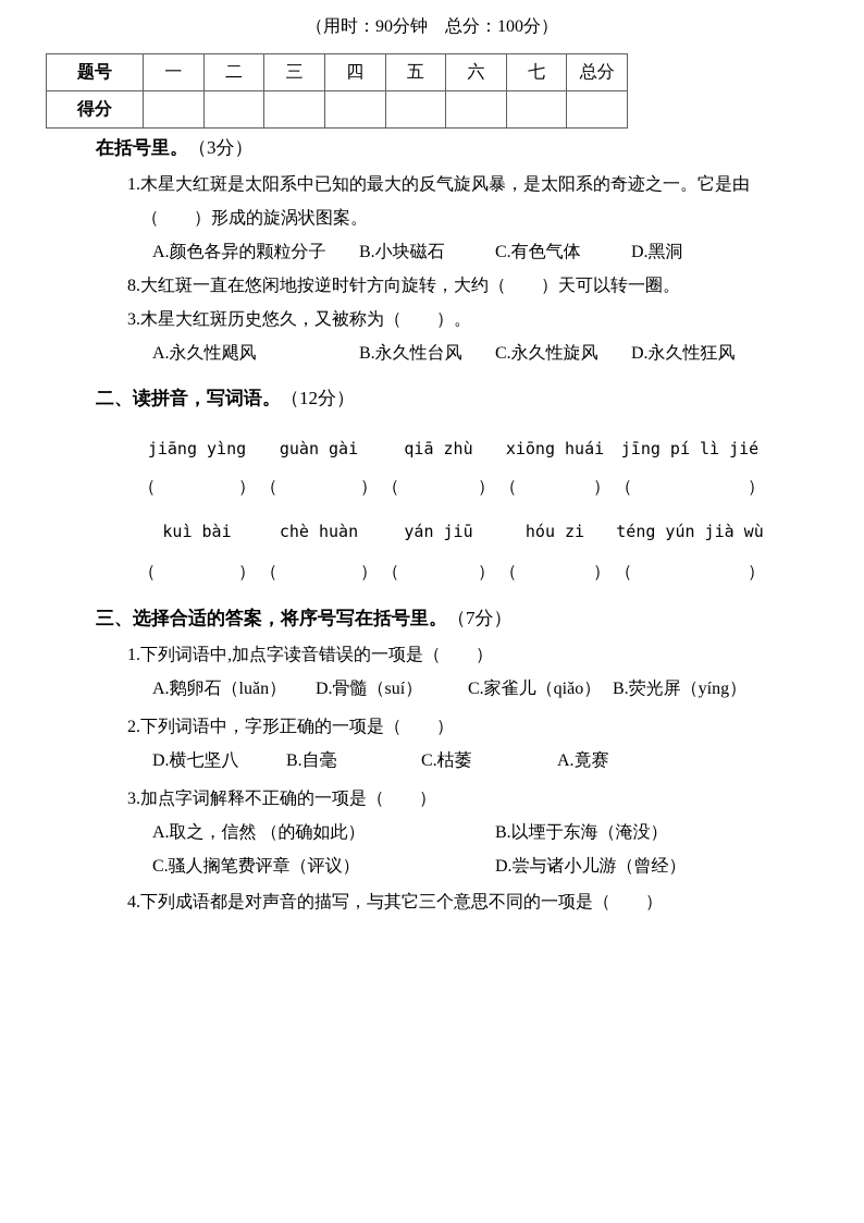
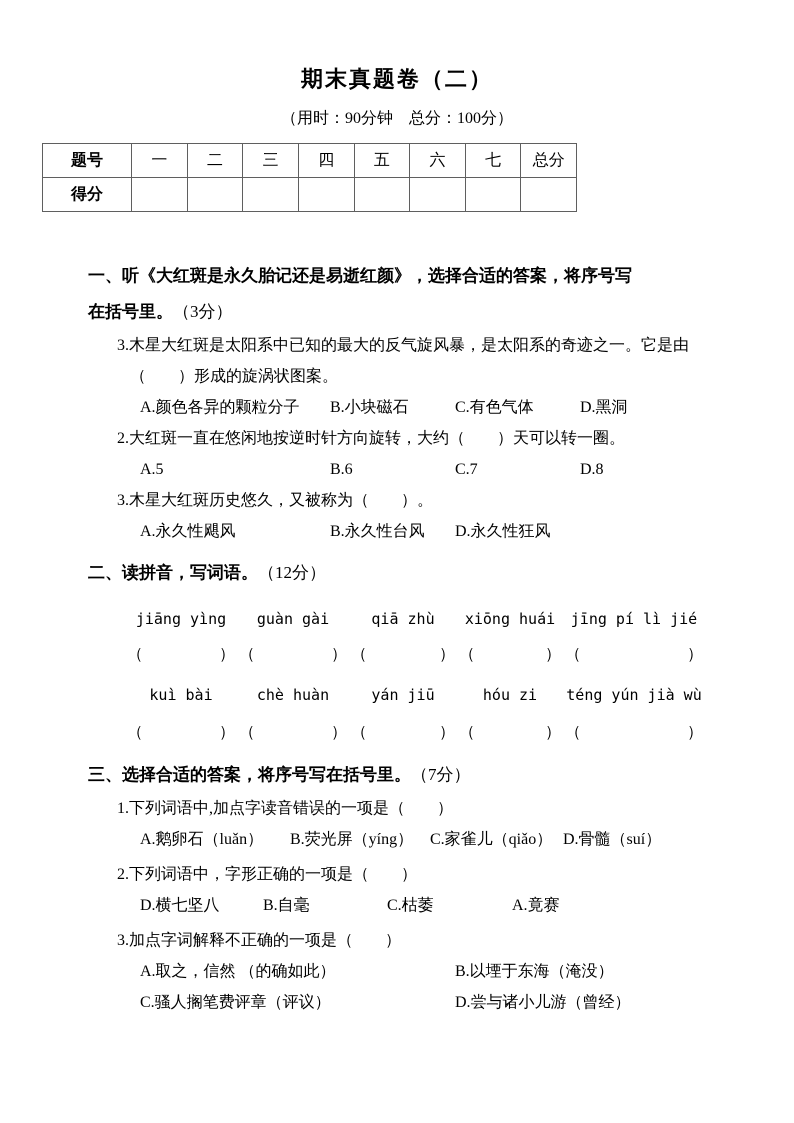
+ 期末真题卷（二）
  （用时：90分钟 总分：100分）
  题号	一	二	三	四	五	六	七	总分
  得分
+ 一、听《大红斑是永久胎记还是易逝红颜》，选择合适的答案，将序号写
  在括号里。（3分）
- 1.木星大红斑是太阳系中已知的最大的反气旋风暴，是太阳系的奇迹之一。它是由
+ 3.木星大红斑是太阳系中已知的最大的反气旋风暴，是太阳系的奇迹之一。它是由
  （ ）形成的旋涡状图案。
  A.颜色各异的颗粒分子
  B.小块磁石
  C.有色气体
  D.黑洞
- 8.大红斑一直在悠闲地按逆时针方向旋转，大约（ ）天可以转一圈。
+ 2.大红斑一直在悠闲地按逆时针方向旋转，大约（ ）天可以转一圈。
+ A.5
+ B.6
+ C.7
+ D.8
  3.木星大红斑历史悠久，又被称为（ ）。
  A.永久性飓风
  B.永久性台风
- C.永久性旋风
  D.永久性狂风
  二、读拼音，写词语。（12分）
  jiāng yìng
  guàn gài
  qiā zhù
  xiōng huái
  jīng pí lì jié
  （
  ）
  （
  ）
  （
  ）
  （
  ）
  （
  ）
  kuì bài
  chè huàn
  yán jiū
  hóu zi
  téng yún jià wù
  （
  ）
  （
  ）
  （
  ）
  （
  ）
  （
  ）
  三、选择合适的答案，将序号写在括号里。（7分）
  1.下列词语中,加点字读音错误的一项是（ ）
  A.鹅卵石（luǎn）
- D.骨髓（suí）
+ B.荧光屏（yíng）
  C.家雀儿（qiǎo）
- B.荧光屏（yíng）
+ D.骨髓（suí）
  2.下列词语中，字形正确的一项是（ ）
  D.横七坚八
  B.自毫
  C.枯萎
  A.竟赛
  3.加点字词解释不正确的一项是（ ）
  A.取之，信然 （的确如此）
  B.以堙于东海（淹没）
  C.骚人搁笔费评章（评议）
  D.尝与诸小儿游（曾经）
- 4.下列成语都是对声音的描写，与其它三个意思不同的一项是（ ）
